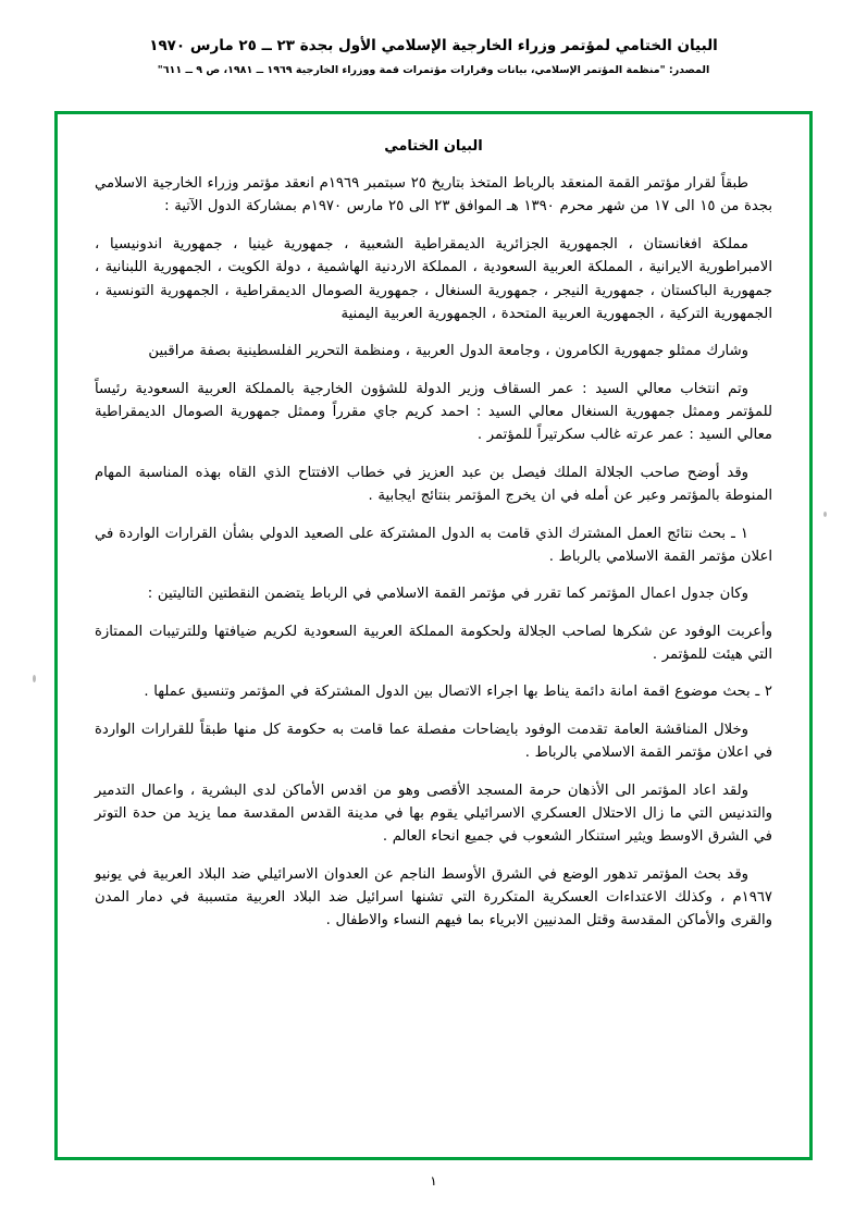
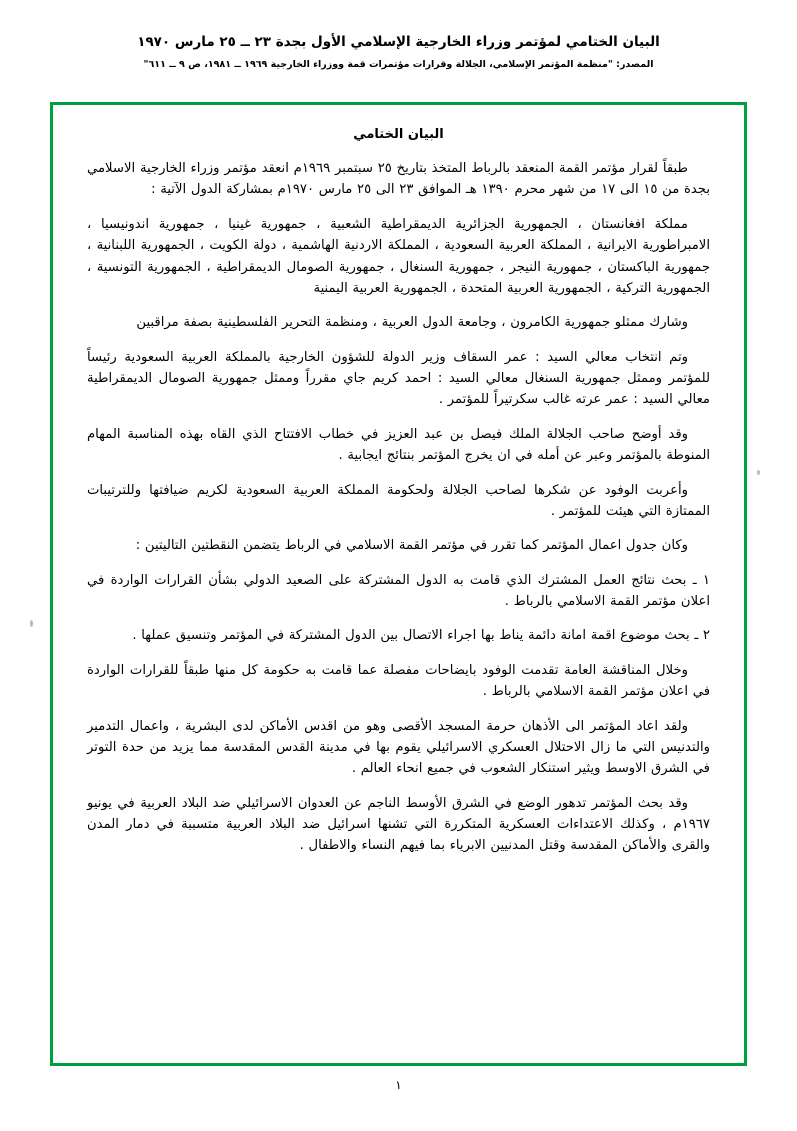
  البيان الختامي لمؤتمر وزراء الخارجية الإسلامي الأول بجدة ٢٣ ــ ٢٥ مارس ١٩٧٠
- المصدر: "منظمة المؤتمر الإسلامي، بيانات وقرارات مؤتمرات قمة ووزراء الخارجية ١٩٦٩ ــ ١٩٨١، ص ٩ ــ ٦١١"
+ المصدر: "منظمة المؤتمر الإسلامي، الجلالة وقرارات مؤتمرات قمة ووزراء الخارجية ١٩٦٩ ــ ١٩٨١، ص ٩ ــ ٦١١"
  البيان الختامي
  طبقاً لقرار مؤتمر القمة المنعقد بالرباط المتخذ بتاريخ ٢٥ سبتمبر ١٩٦٩م انعقد مؤتمر وزراء الخارجية الاسلامي بجدة من ١٥ الى ١٧ من شهر محرم ١٣٩٠ هـ الموافق ٢٣ الى ٢٥ مارس ١٩٧٠م بمشاركة الدول الآتية :
  مملكة افغانستان ، الجمهورية الجزائرية الديمقراطية الشعبية ، جمهورية غينيا ، جمهورية اندونيسيا ، الامبراطورية الايرانية ، المملكة العربية السعودية ، المملكة الاردنية الهاشمية ، دولة الكويت ، الجمهورية اللبنانية ، جمهورية الباكستان ، جمهورية النيجر ، جمهورية السنغال ، جمهورية الصومال الديمقراطية ، الجمهورية التونسية ، الجمهورية التركية ، الجمهورية العربية المتحدة ، الجمهورية العربية اليمنية
  وشارك ممثلو جمهورية الكامرون ، وجامعة الدول العربية ، ومنظمة التحرير الفلسطينية بصفة مراقبين
  وتم انتخاب معالي السيد : عمر السقاف وزير الدولة للشؤون الخارجية بالمملكة العربية السعودية رئيساً للمؤتمر وممثل جمهورية السنغال معالي السيد : احمد كريم جاي مقرراً وممثل جمهورية الصومال الديمقراطية معالي السيد : عمر عرته غالب سكرتيراً للمؤتمر .
  وقد أوضح صاحب الجلالة الملك فيصل بن عبد العزيز في خطاب الافتتاح الذي القاه بهذه المناسبة المهام المنوطة بالمؤتمر وعبر عن أمله في ان يخرج المؤتمر بنتائج ايجابية .
- ١ ـ بحث نتائج العمل المشترك الذي قامت به الدول المشتركة على الصعيد الدولي بشأن القرارات الواردة في اعلان مؤتمر القمة الاسلامي بالرباط .
+ وأعربت الوفود عن شكرها لصاحب الجلالة ولحكومة المملكة العربية السعودية لكريم ضيافتها وللترتيبات الممتازة التي هيئت للمؤتمر .
  وكان جدول اعمال المؤتمر كما تقرر في مؤتمر القمة الاسلامي في الرباط يتضمن النقطتين التاليتين :
- وأعربت الوفود عن شكرها لصاحب الجلالة ولحكومة المملكة العربية السعودية لكريم ضيافتها وللترتيبات الممتازة التي هيئت للمؤتمر .
+ ١ ـ بحث نتائج العمل المشترك الذي قامت به الدول المشتركة على الصعيد الدولي بشأن القرارات الواردة في اعلان مؤتمر القمة الاسلامي بالرباط .
  ٢ ـ بحث موضوع اقمة امانة دائمة يناط بها اجراء الاتصال بين الدول المشتركة في المؤتمر وتنسيق عملها .
  وخلال المناقشة العامة تقدمت الوفود بايضاحات مفصلة عما قامت به حكومة كل منها طبقاً للقرارات الواردة في اعلان مؤتمر القمة الاسلامي بالرباط .
  ولقد اعاد المؤتمر الى الأذهان حرمة المسجد الأقصى وهو من اقدس الأماكن لدى البشرية ، واعمال التدمير والتدنيس التي ما زال الاحتلال العسكري الاسرائيلي يقوم بها في مدينة القدس المقدسة مما يزيد من حدة التوتر في الشرق الاوسط ويثير استنكار الشعوب في جميع انحاء العالم .
  وقد بحث المؤتمر تدهور الوضع في الشرق الأوسط الناجم عن العدوان الاسرائيلي ضد البلاد العربية في يونيو ١٩٦٧م ، وكذلك الاعتداءات العسكرية المتكررة التي تشنها اسرائيل ضد البلاد العربية متسببة في دمار المدن والقرى والأماكن المقدسة وقتل المدنيين الابرياء بما فيهم النساء والاطفال .
  ١
